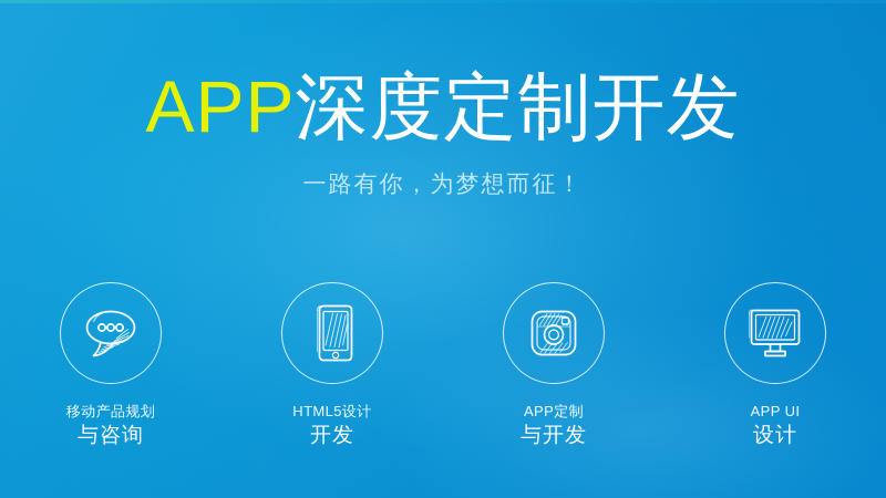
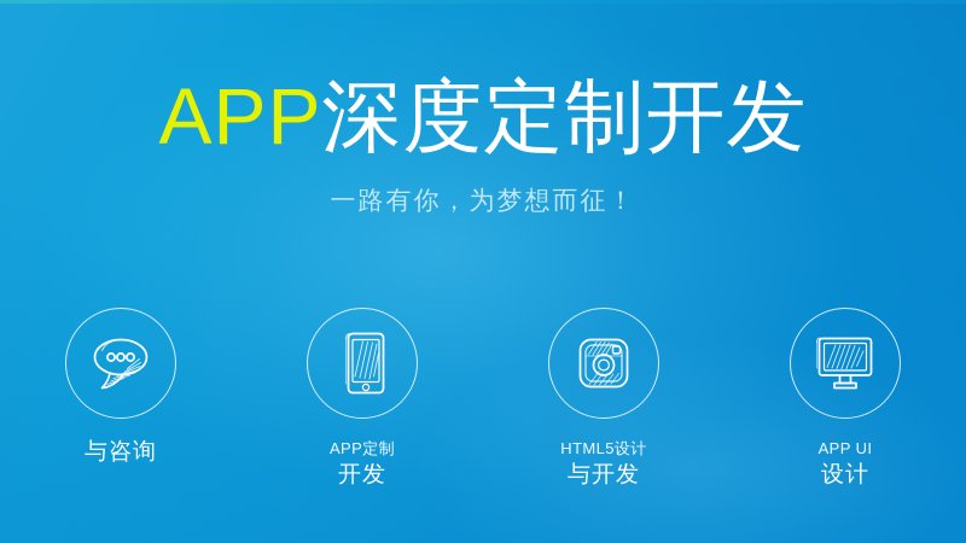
  APP深度定制开发
  一路有你，为梦想而征！
- 移动产品规划
  与咨询
- HTML5设计
+ APP定制
  开发
- APP定制
+ HTML5设计
  与开发
  APP UI
  设计
